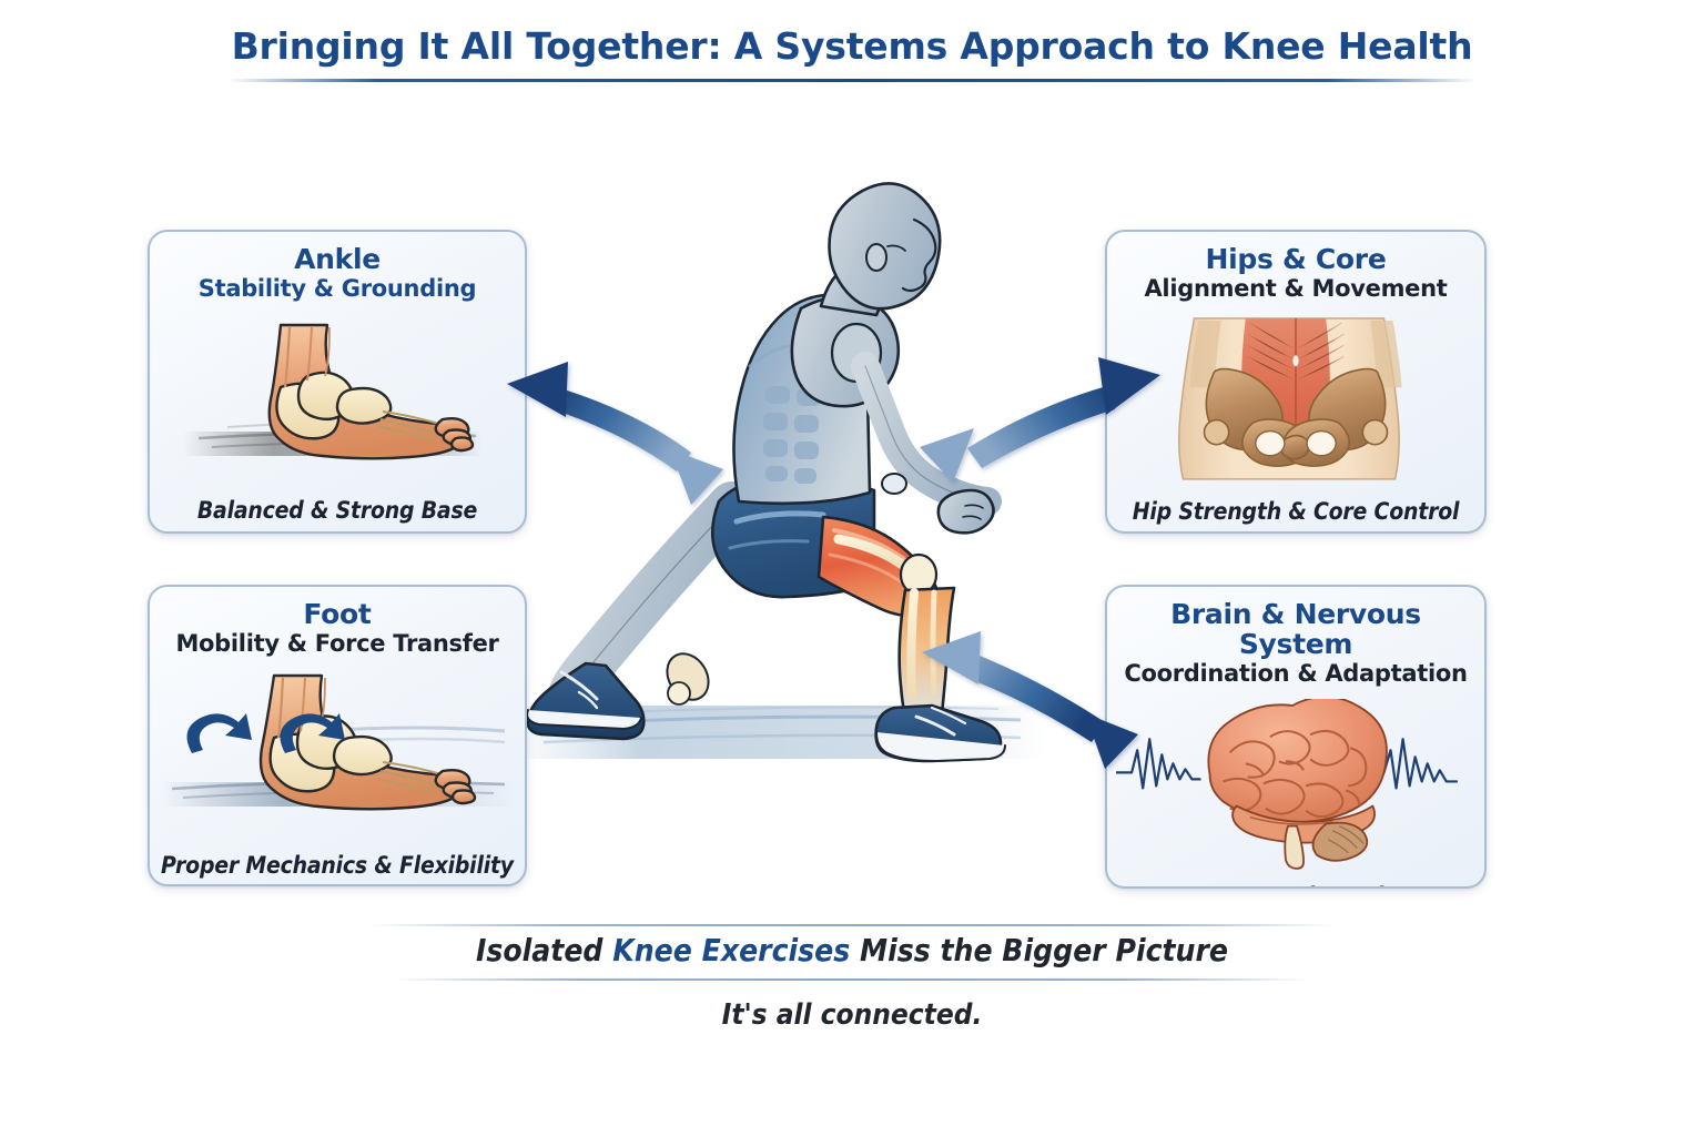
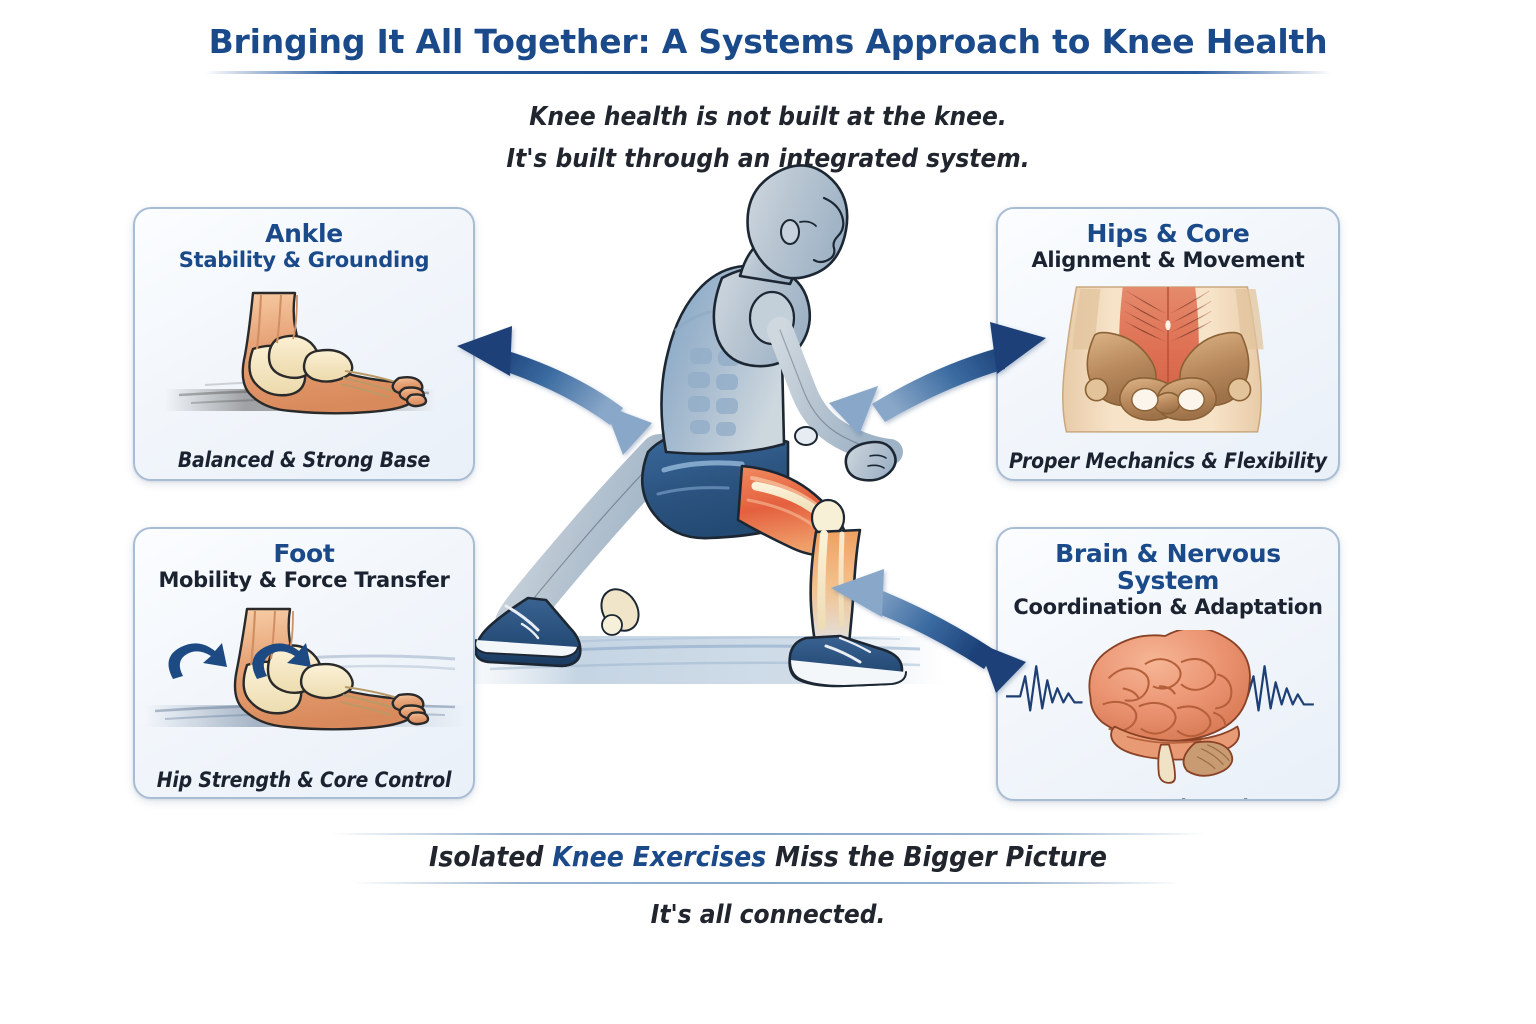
  Bringing It All Together: A Systems Approach to Knee Health
+ Knee health is not built at the knee.
+ It's built through an integrated system.
  Ankle
  Stability & Grounding
  Balanced & Strong Base
  Foot
  Mobility & Force Transfer
- Proper Mechanics & Flexibility
+ Hip Strength & Core Control
  Hips & Core
  Alignment & Movement
- Hip Strength & Core Control
+ Proper Mechanics & Flexibility
  Brain & Nervous System
  Coordination & Adaptation
  Isolated Knee Exercises Miss the Bigger Picture
  It's all connected.
